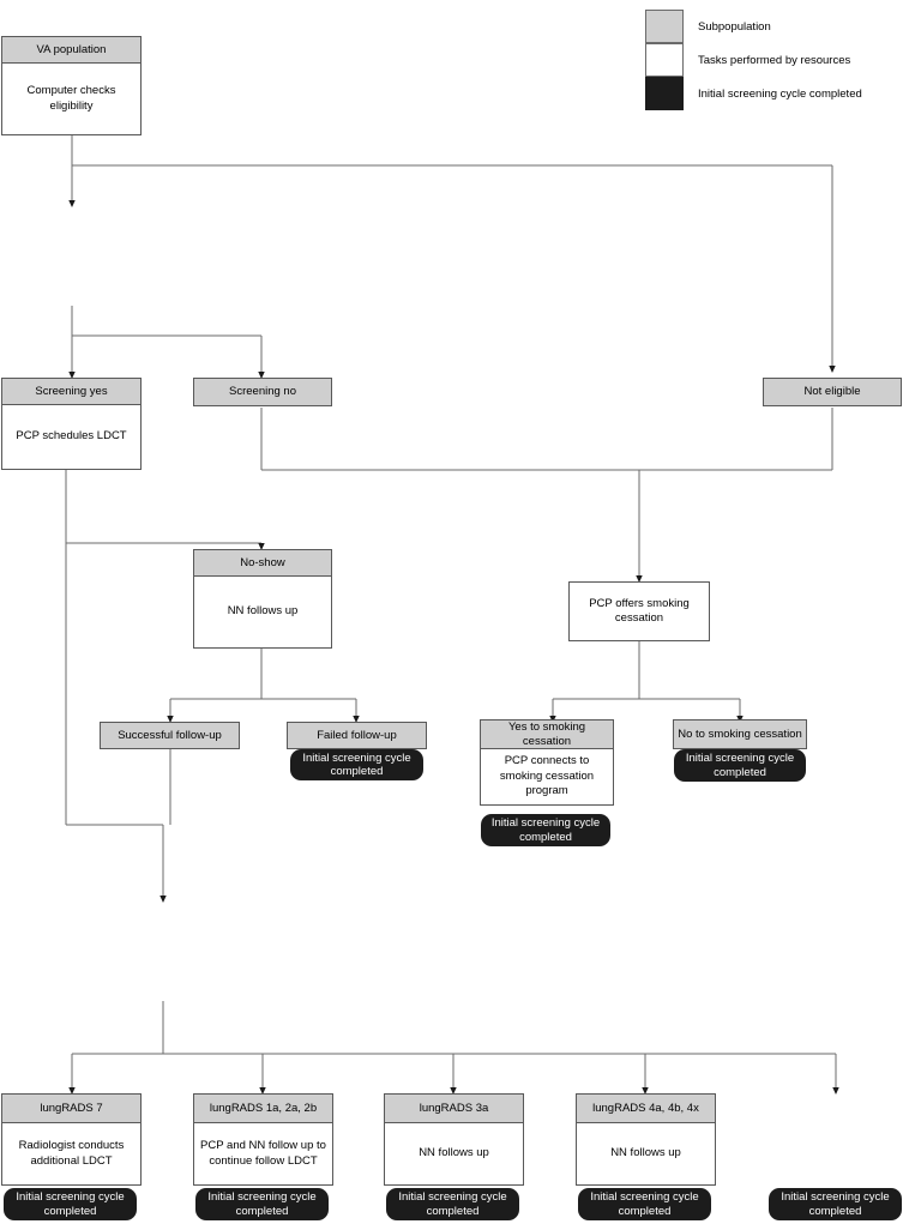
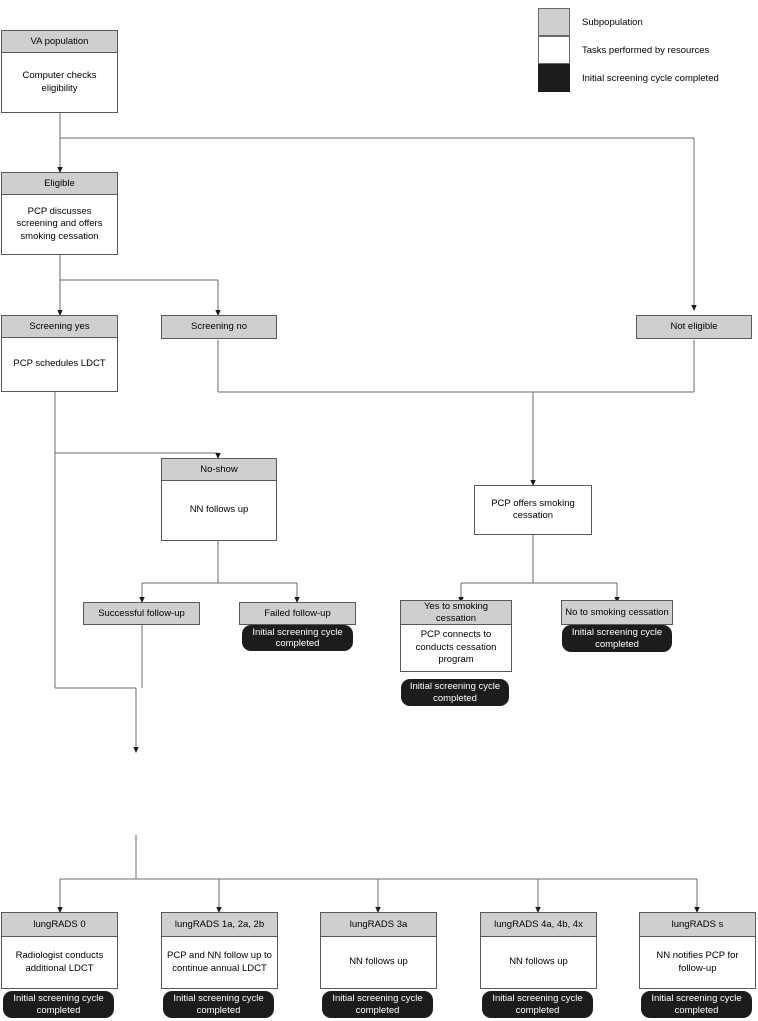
  Subpopulation
  Tasks performed by resources
  Initial screening cycle completed
  VA population
  Computer checks eligibility
+ Eligible
+ PCP discusses screening and offers smoking cessation
  Screening yes
  PCP schedules LDCT
  Screening no
  Not eligible
  No-show
  NN follows up
  PCP offers smoking cessation
  Successful follow-up
  Failed follow-up
  Initial screening cycle completed
  Yes to smoking cessation
- PCP connects to smoking cessation program
+ PCP connects to conducts cessation program
  Initial screening cycle completed
  No to smoking cessation
  Initial screening cycle completed
- lungRADS 7
+ lungRADS 0
  Radiologist conducts additional LDCT
  Initial screening cycle completed
  lungRADS 1a, 2a, 2b
- PCP and NN follow up to continue follow LDCT
+ PCP and NN follow up to continue annual LDCT
  Initial screening cycle completed
  lungRADS 3a
  NN follows up
  Initial screening cycle completed
  lungRADS 4a, 4b, 4x
  NN follows up
  Initial screening cycle completed
+ lungRADS s
+ NN notifies PCP for follow-up
  Initial screening cycle completed
